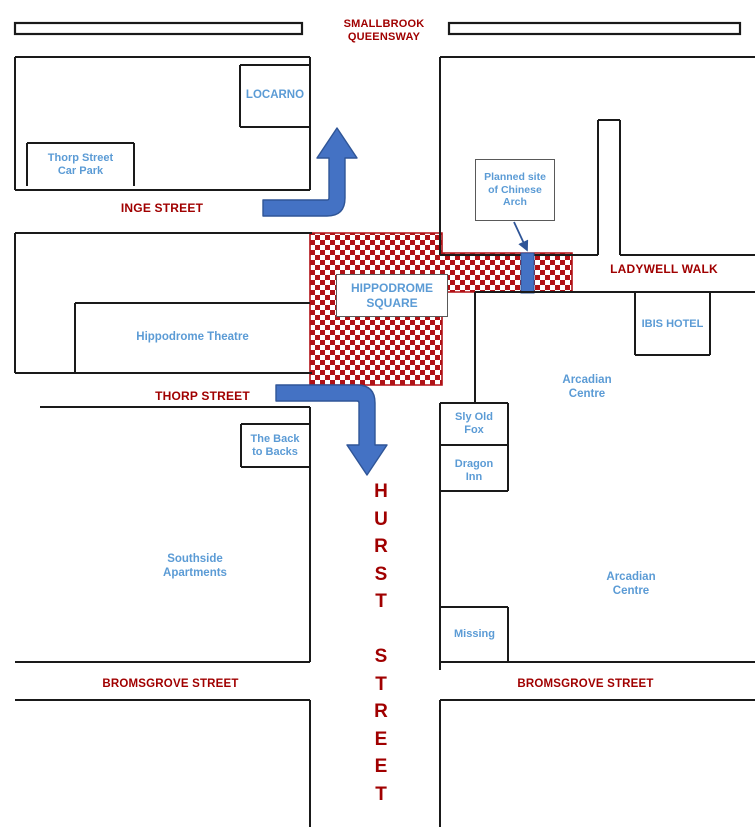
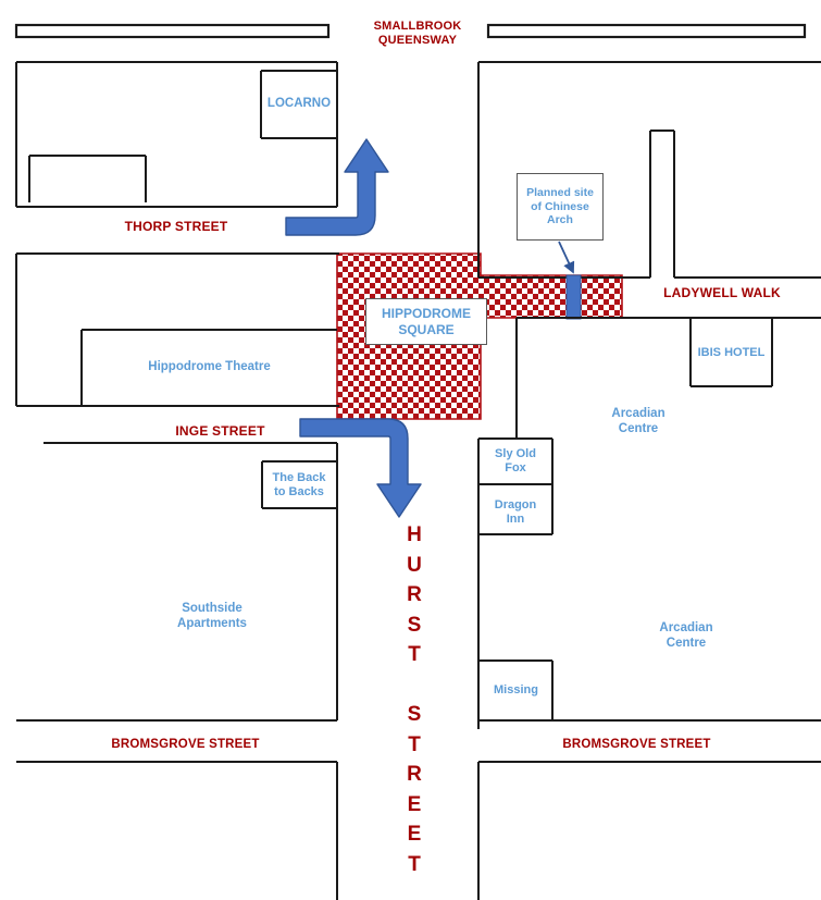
  SMALLBROOK
  QUEENSWAY
- INGE STREET
+ THORP STREET
  LADYWELL WALK
- THORP STREET
+ INGE STREET
  BROMSGROVE STREET
  BROMSGROVE STREET
  H
  U
  R
  S
  T
  S
  T
  R
  E
  E
  T
  LOCARNO
- Thorp Street
- Car Park
  Planned site
  of Chinese
  Arch
  HIPPODROME
  SQUARE
  Hippodrome Theatre
  IBIS HOTEL
  Arcadian
  Centre
  Sly Old
  Fox
  Dragon
  Inn
  The Back
  to Backs
  Southside
  Apartments
  Arcadian
  Centre
  Missing
